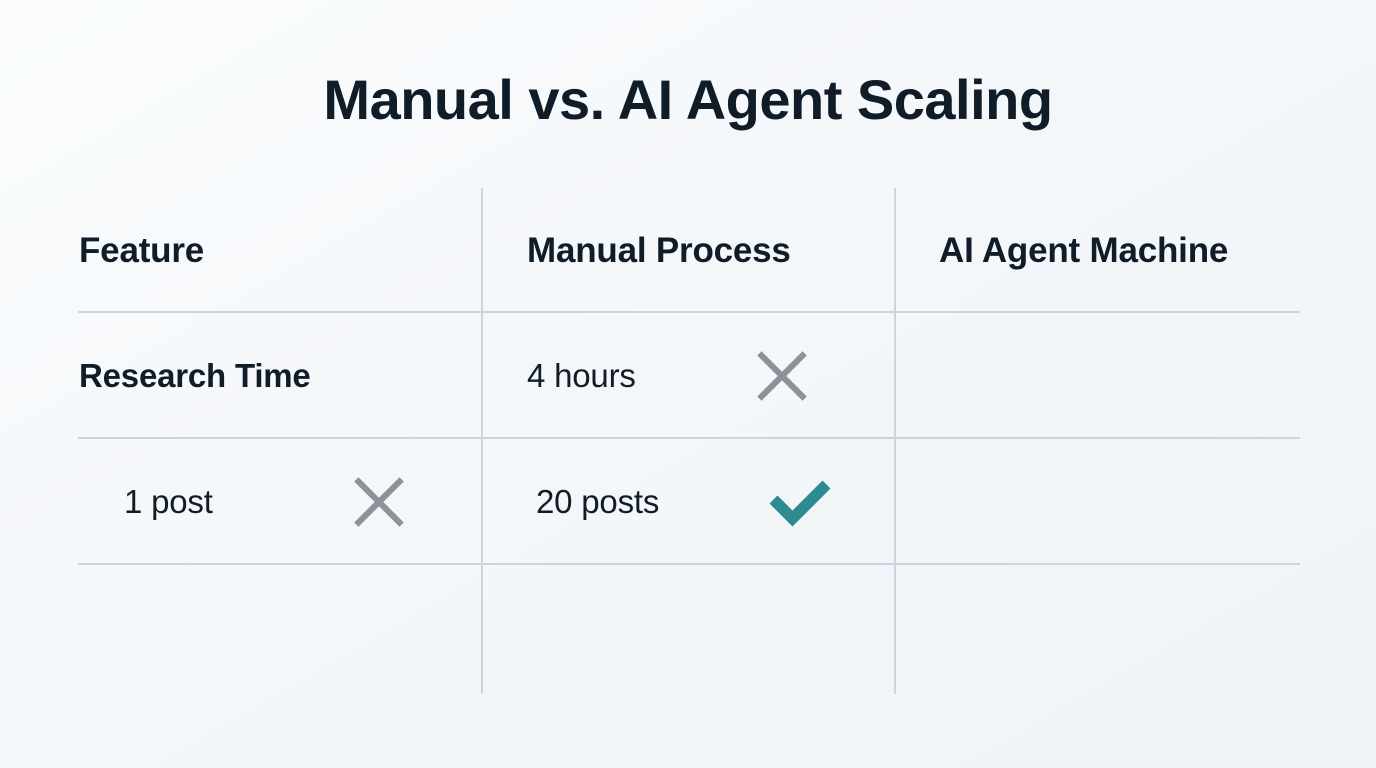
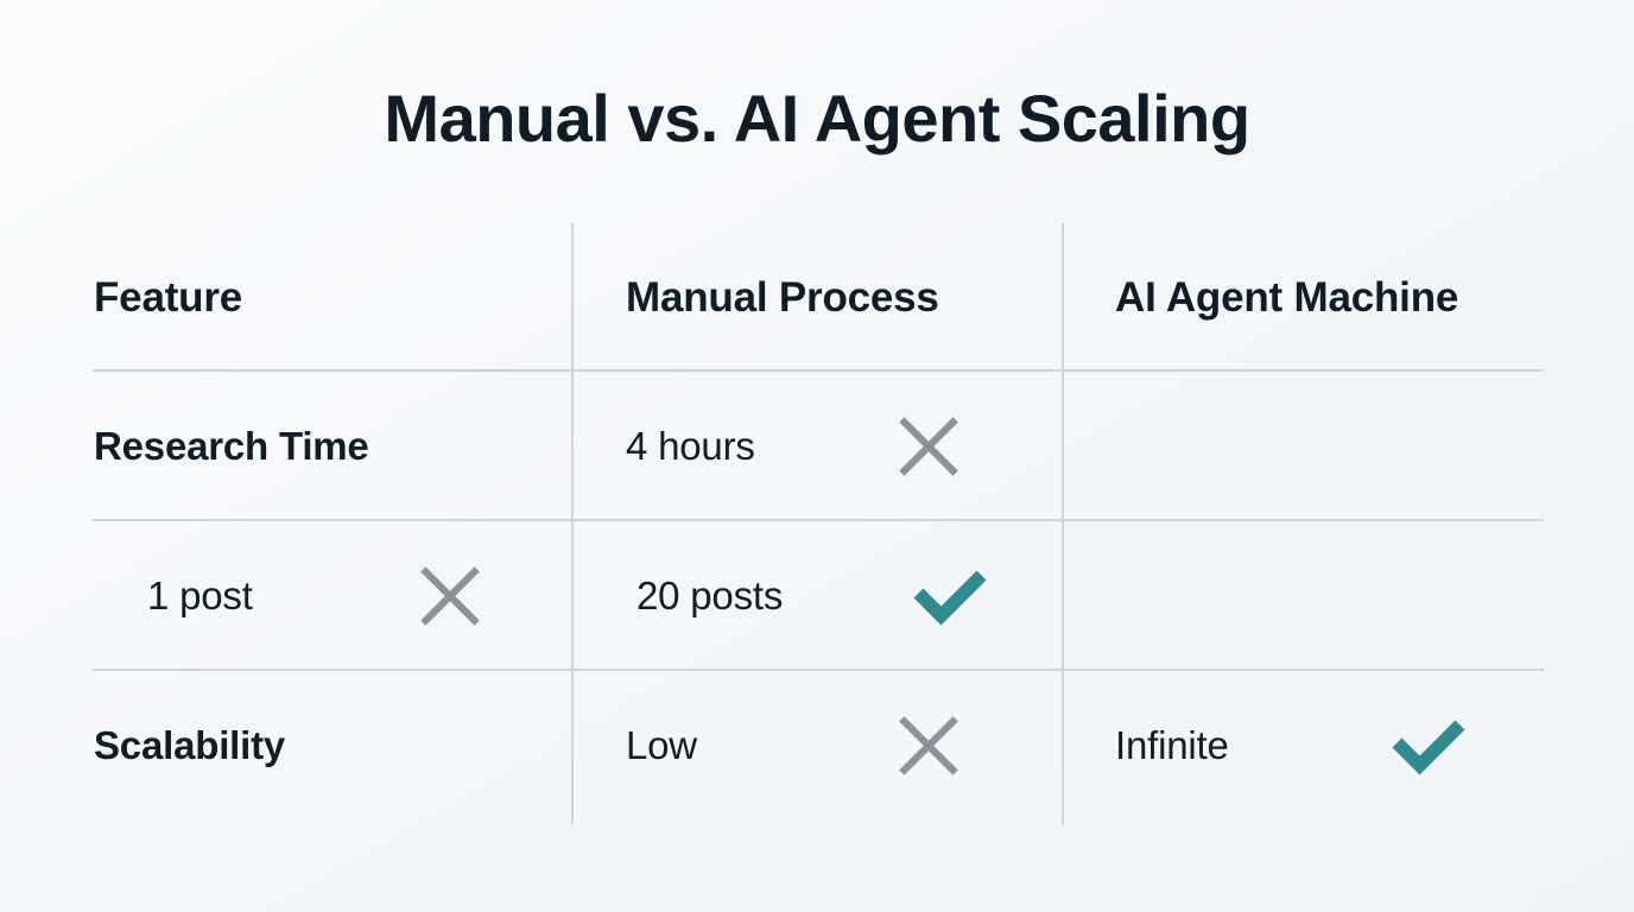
  Manual vs. AI Agent Scaling
  Feature
  Manual Process
  AI Agent Machine
  Research Time
  4 hours
  1 post
  20 posts
+ Scalability
+ Low
+ Infinite
